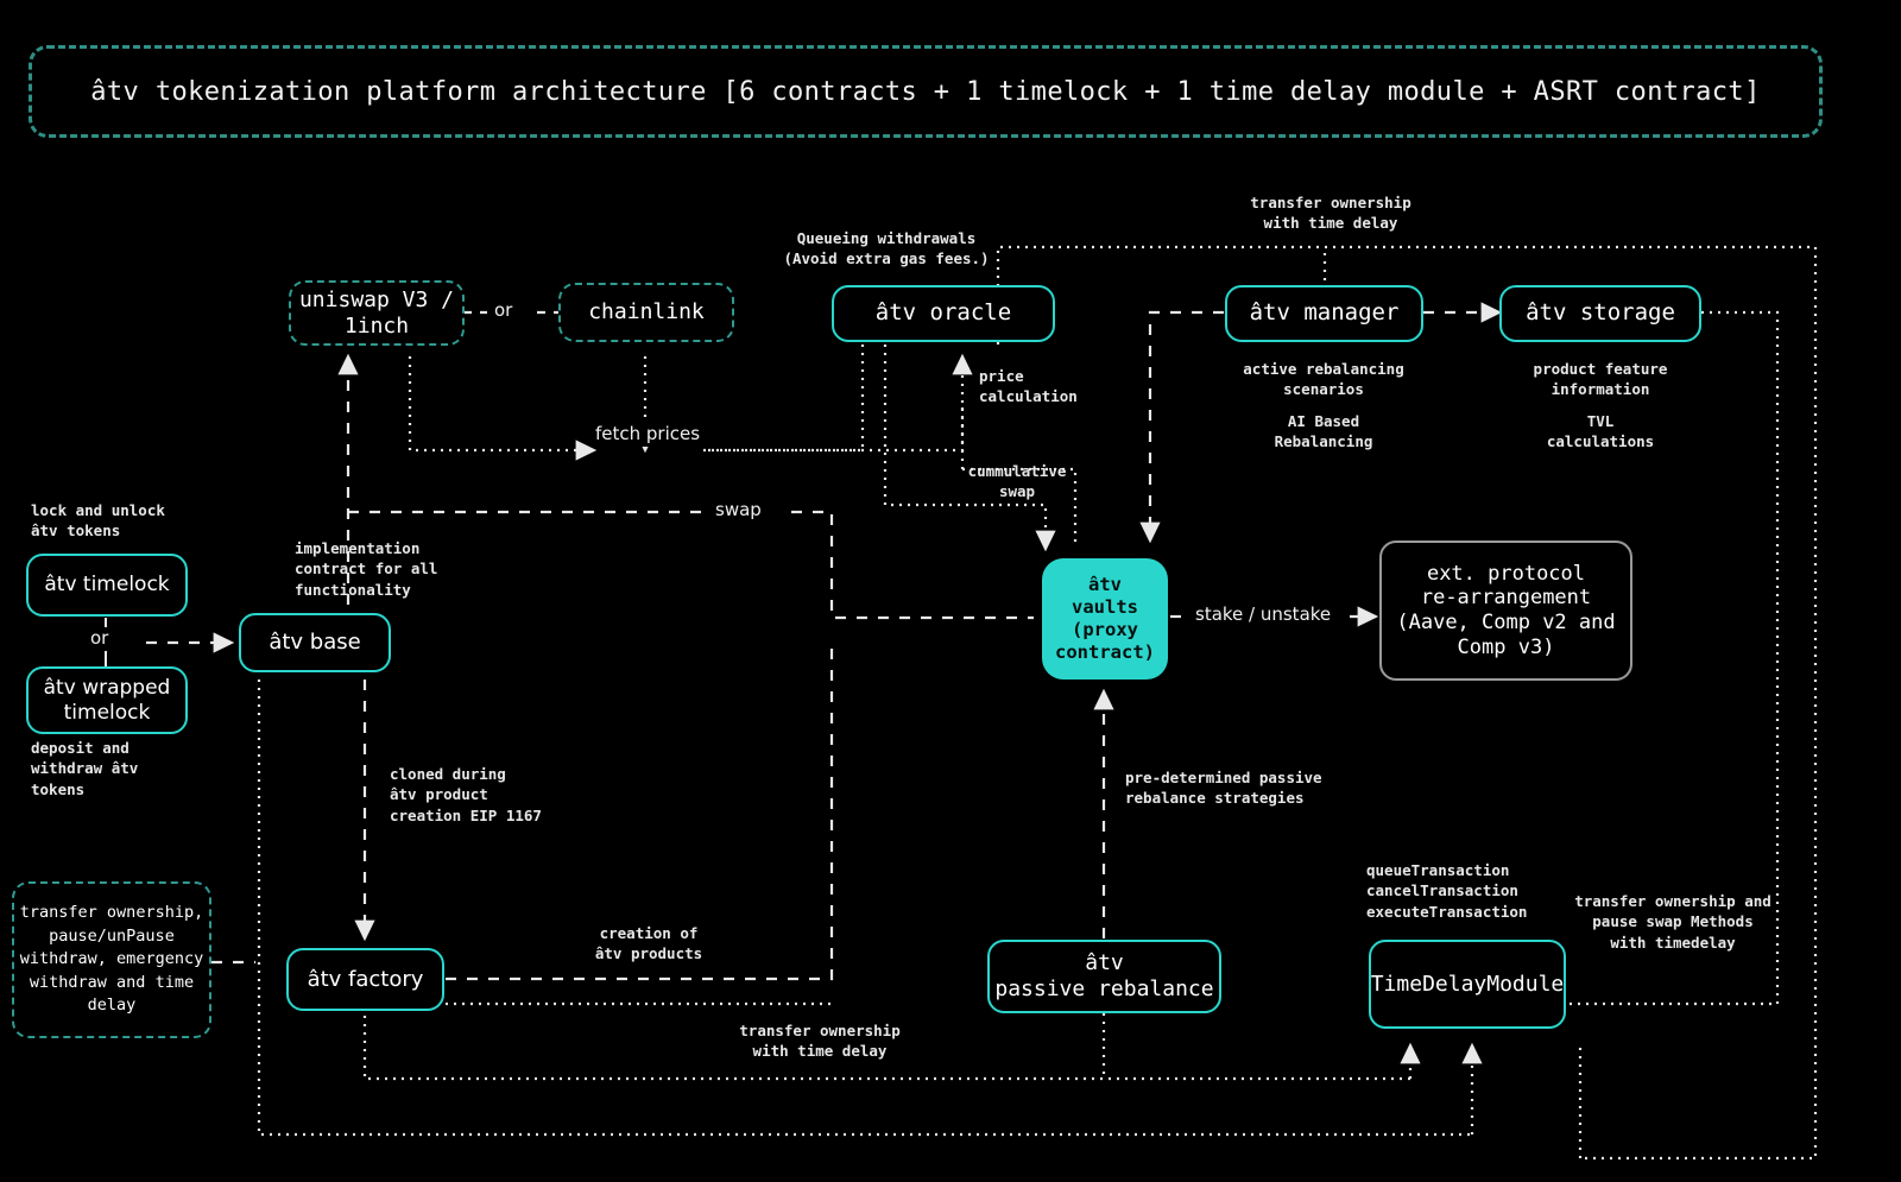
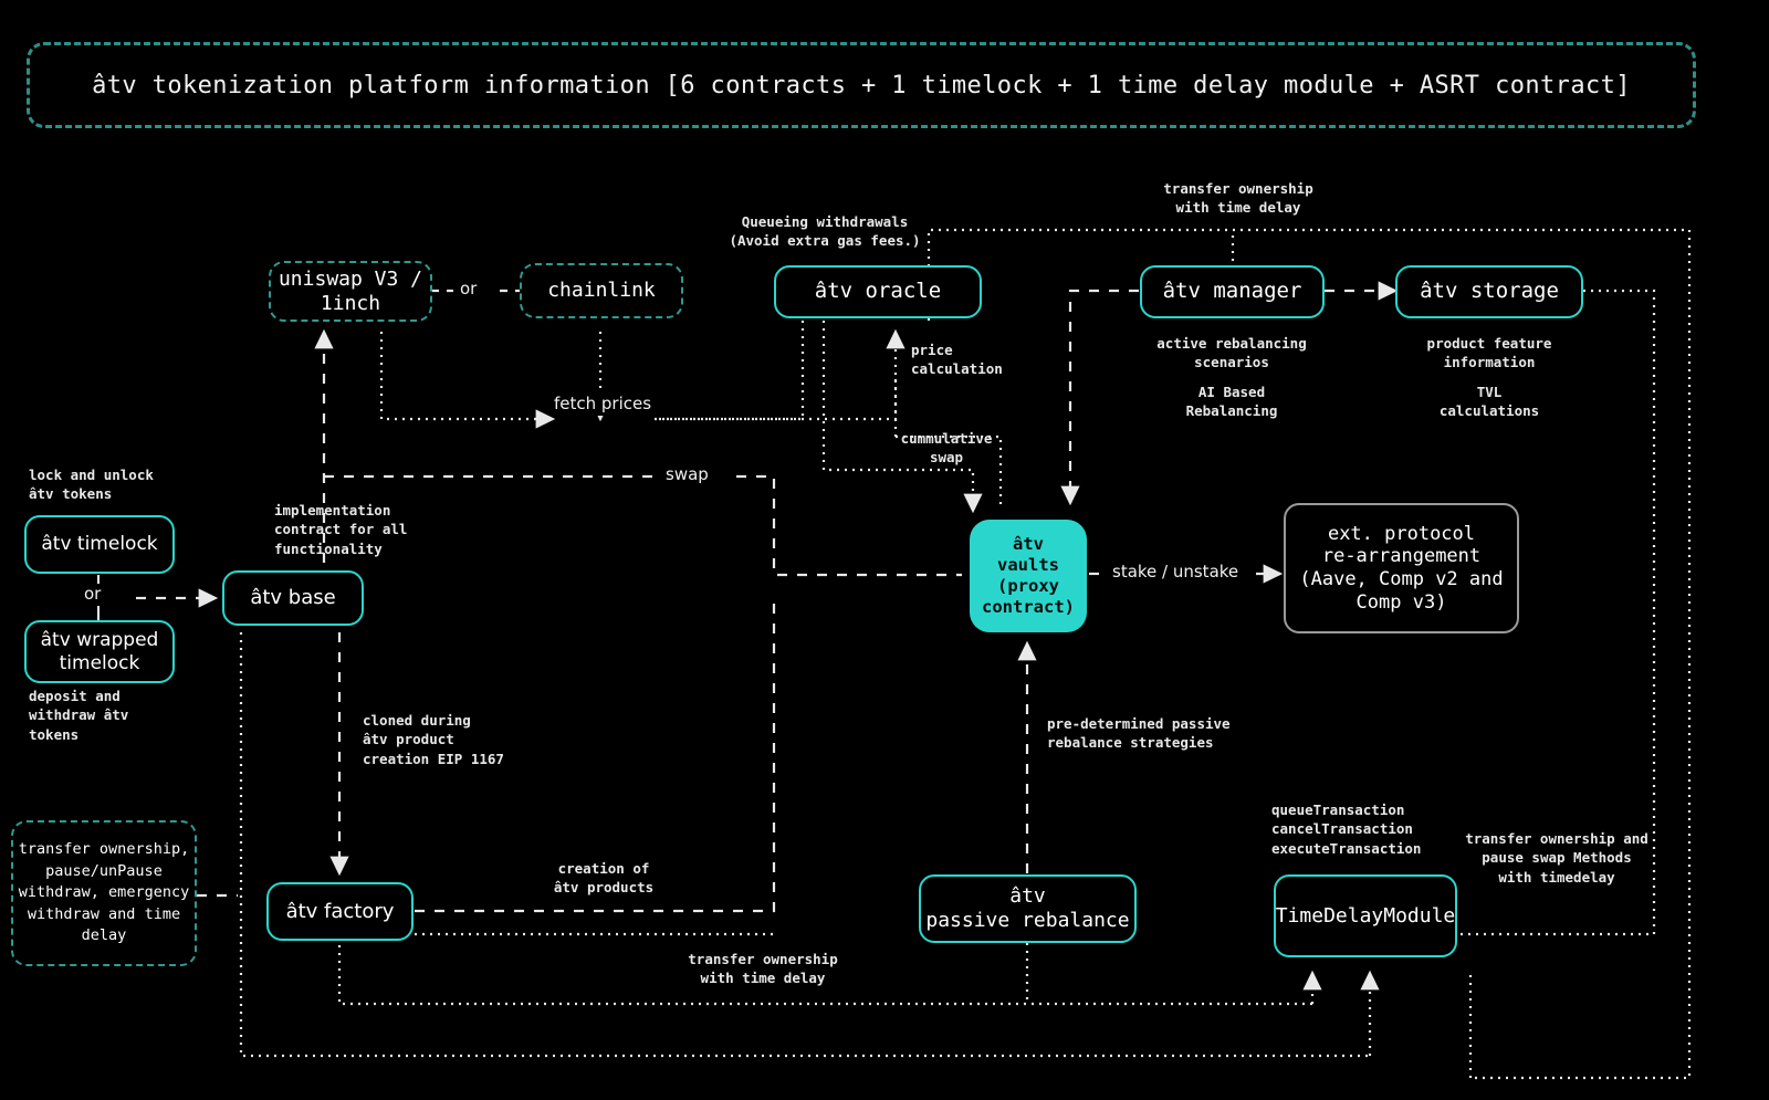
- âtv tokenization platform architecture [6 contracts + 1 timelock + 1 time delay module + ASRT contract]
+ âtv tokenization platform information [6 contracts + 1 timelock + 1 time delay module + ASRT contract]
  uniswap V3 / 1inch
  chainlink
  âtv oracle
  âtv manager
  âtv storage
  âtv timelock
  âtv wrapped
  timelock
  âtv base
  âtv factory
  âtv
  vaults
  (proxy
  contract)
  ext. protocol
  re-arrangement
  (Aave, Comp v2 and
  Comp v3)
  âtv
  passive rebalance
  TimeDelayModule
  transfer ownership,
  pause/unPause
  withdraw, emergency
  withdraw and time
  delay
  Queueing withdrawals
  (Avoid extra gas fees.)
  transfer ownership
  with time delay
  price
  calculation
  cummulative
  swap
  active rebalancing
  scenarios
  AI Based
  Rebalancing
  product feature
  information
  TVL
  calculations
  lock and unlock
  âtv tokens
  deposit and
  withdraw âtv
  tokens
  implementation
  contract for all
  functionality
  cloned during
  âtv product
  creation EIP 1167
  creation of
  âtv products
  pre-determined passive
  rebalance strategies
  queueTransaction
  cancelTransaction
  executeTransaction
  transfer ownership and
  pause swap Methods
  with timedelay
  transfer ownership
  with time delay
  or
  fetch prices
  swap
  or
  stake / unstake
